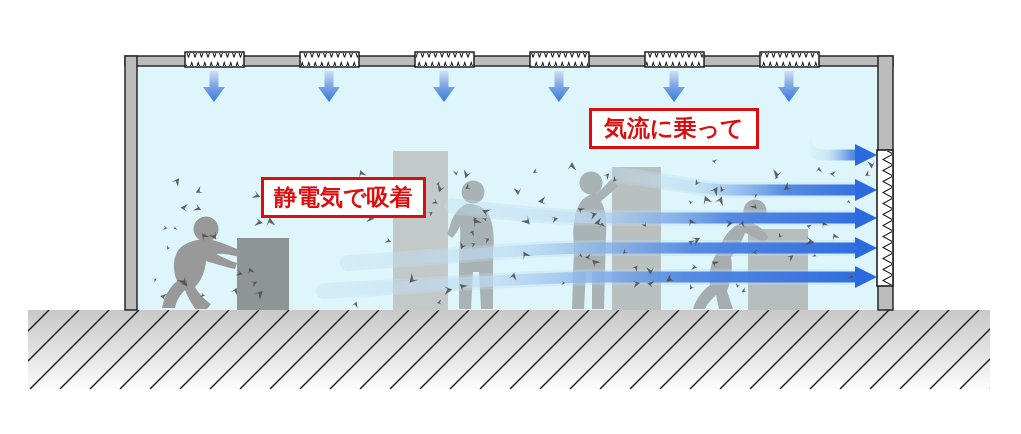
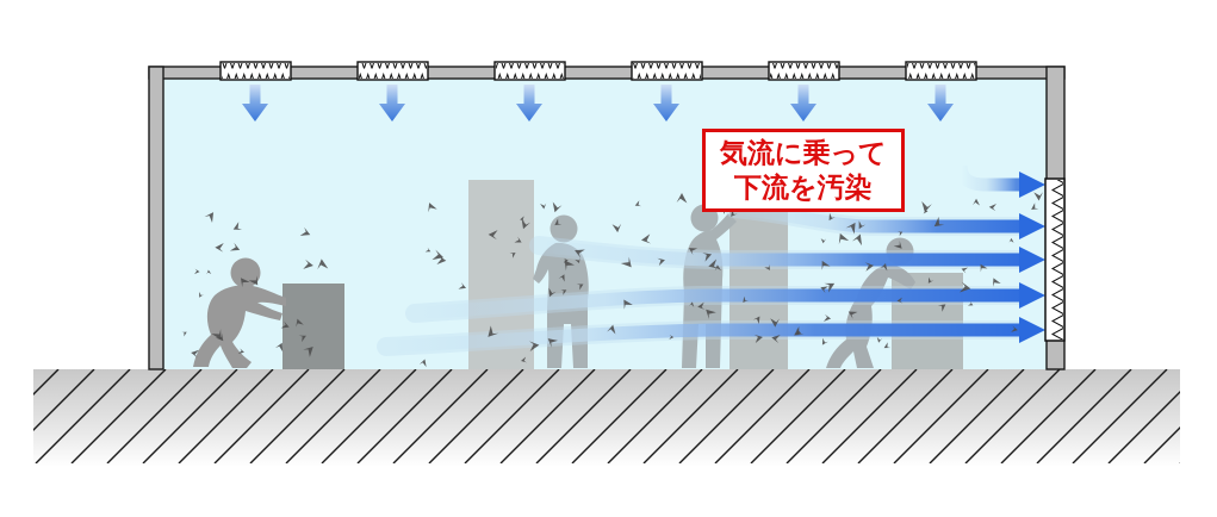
- 静電気で吸着
  気流に乗って
+ 下流を汚染
